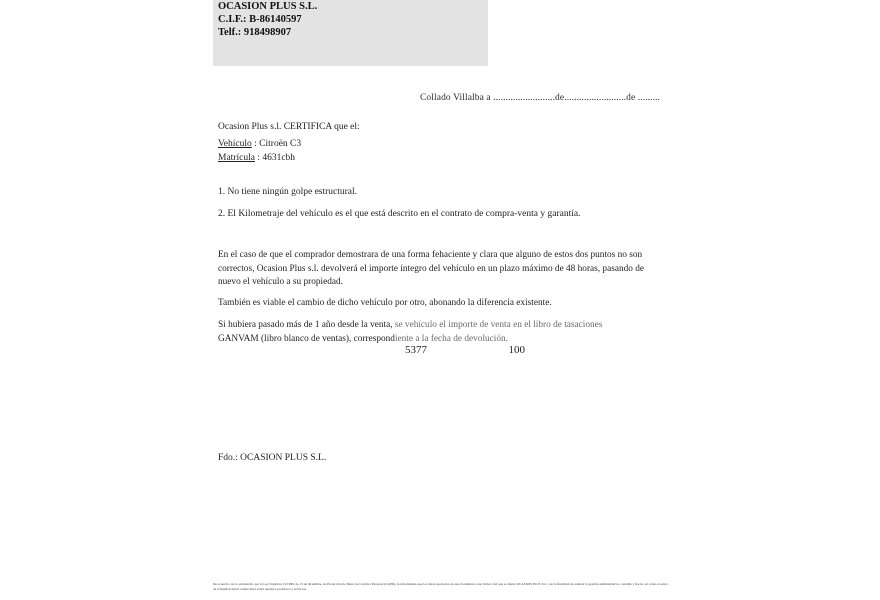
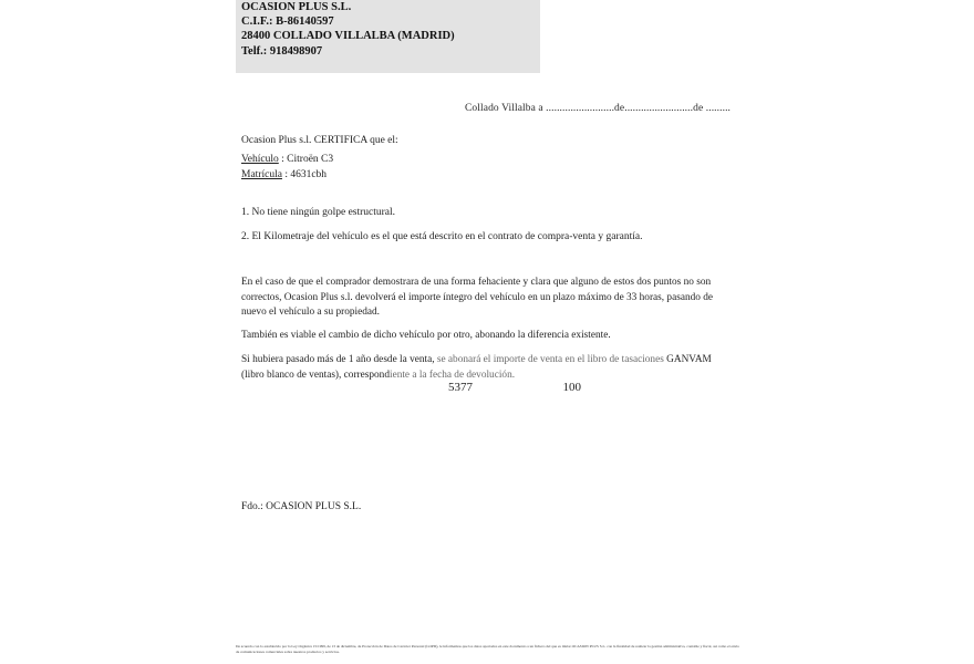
  OCASION PLUS S.L.
  C.I.F.: B-86140597
+ 28400 COLLADO VILLALBA (MADRID)
  Telf.: 918498907
  Collado Villalba a .........................de.........................de .........
  Ocasion Plus s.l. CERTIFICA que el:
  Vehículo : Citroën C3
  Matrícula : 4631cbh
  1. No tiene ningún golpe estructural.
  2. El Kilometraje del vehículo es el que está descrito en el contrato de compra-venta y garantía.
- En el caso de que el comprador demostrara de una forma fehaciente y clara que alguno de estos dos puntos no son correctos, Ocasion Plus s.l. devolverá el importe íntegro del vehículo en un plazo máximo de 48 horas, pasando de nuevo el vehículo a su propiedad.
+ En el caso de que el comprador demostrara de una forma fehaciente y clara que alguno de estos dos puntos no son correctos, Ocasion Plus s.l. devolverá el importe íntegro del vehículo en un plazo máximo de 33 horas, pasando de nuevo el vehículo a su propiedad.
  También es viable el cambio de dicho vehículo por otro, abonando la diferencia existente.
- Si hubiera pasado más de 1 año desde la venta, se vehículo el importe de venta en el libro de tasaciones GANVAM (libro blanco de ventas), correspondiente a la fecha de devolución.
+ Si hubiera pasado más de 1 año desde la venta, se abonará el importe de venta en el libro de tasaciones GANVAM (libro blanco de ventas), correspondiente a la fecha de devolución.
  5377
  100
  Fdo.: OCASION PLUS S.L.
